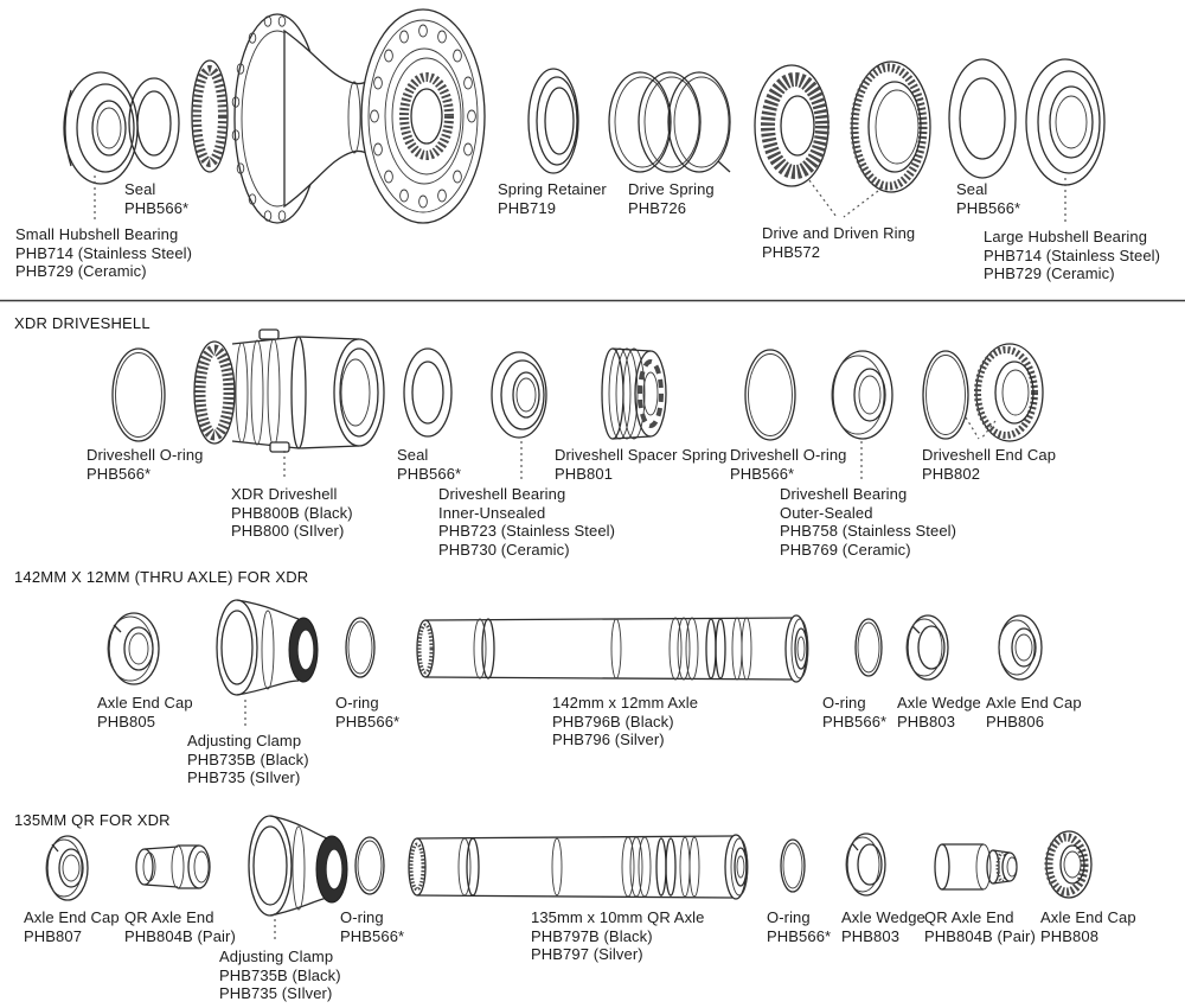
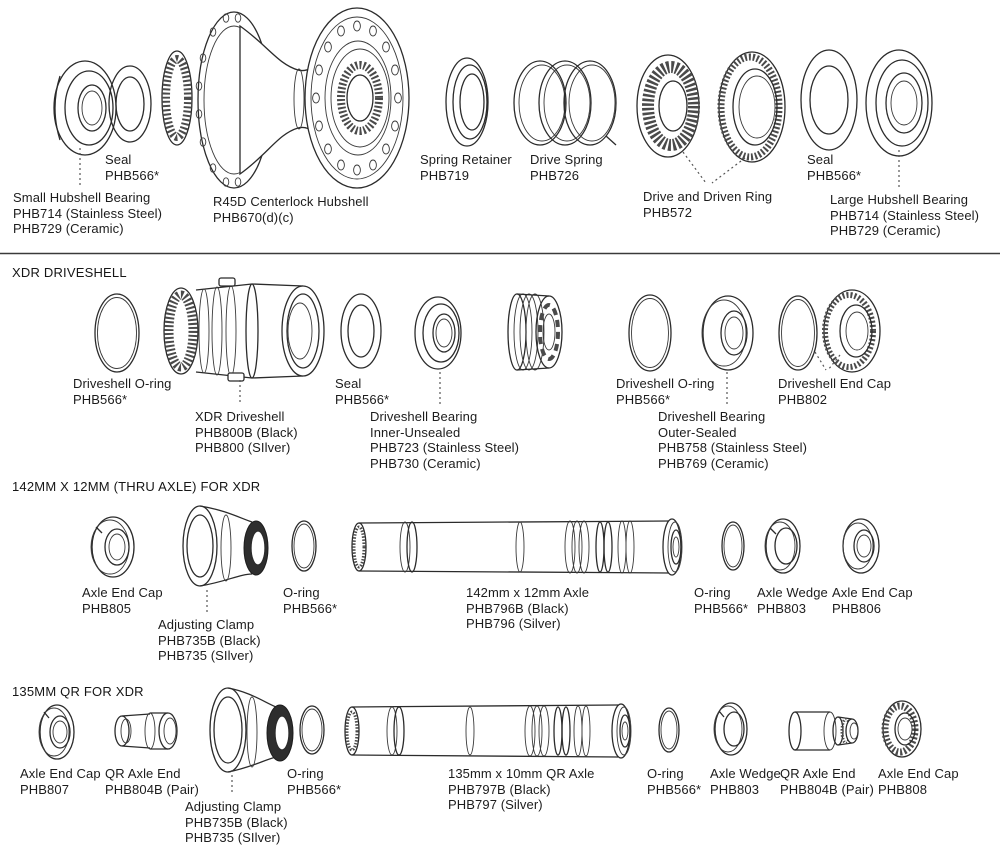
  Seal
  PHB566*
  Small Hubshell Bearing
  PHB714 (Stainless Steel)
  PHB729 (Ceramic)
+ R45D Centerlock Hubshell
+ PHB670(d)(c)
  Spring Retainer
  PHB719
  Drive Spring
  PHB726
  Drive and Driven Ring
  PHB572
  Seal
  PHB566*
  Large Hubshell Bearing
  PHB714 (Stainless Steel)
  PHB729 (Ceramic)
  XDR DRIVESHELL
  Driveshell O-ring
  PHB566*
  XDR Driveshell
  PHB800B (Black)
  PHB800 (SIlver)
  Seal
  PHB566*
  Driveshell Bearing
  Inner-Unsealed
  PHB723 (Stainless Steel)
  PHB730 (Ceramic)
- Driveshell Spacer Spring
- PHB801
  Driveshell O-ring
  PHB566*
  Driveshell Bearing
  Outer-Sealed
  PHB758 (Stainless Steel)
  PHB769 (Ceramic)
  Driveshell End Cap
  PHB802
  142MM X 12MM (THRU AXLE) FOR XDR
  Axle End Cap
  PHB805
  Adjusting Clamp
  PHB735B (Black)
  PHB735 (SIlver)
  O-ring
  PHB566*
  142mm x 12mm Axle
  PHB796B (Black)
  PHB796 (Silver)
  O-ring
  PHB566*
  Axle Wedge
  PHB803
  Axle End Cap
  PHB806
  135MM QR FOR XDR
  Axle End Cap
  PHB807
  QR Axle End
  PHB804B (Pair)
  Adjusting Clamp
  PHB735B (Black)
  PHB735 (SIlver)
  O-ring
  PHB566*
  135mm x 10mm QR Axle
  PHB797B (Black)
  PHB797 (Silver)
  O-ring
  PHB566*
  Axle Wedge
  PHB803
  QR Axle End
  PHB804B (Pair)
  Axle End Cap
  PHB808
